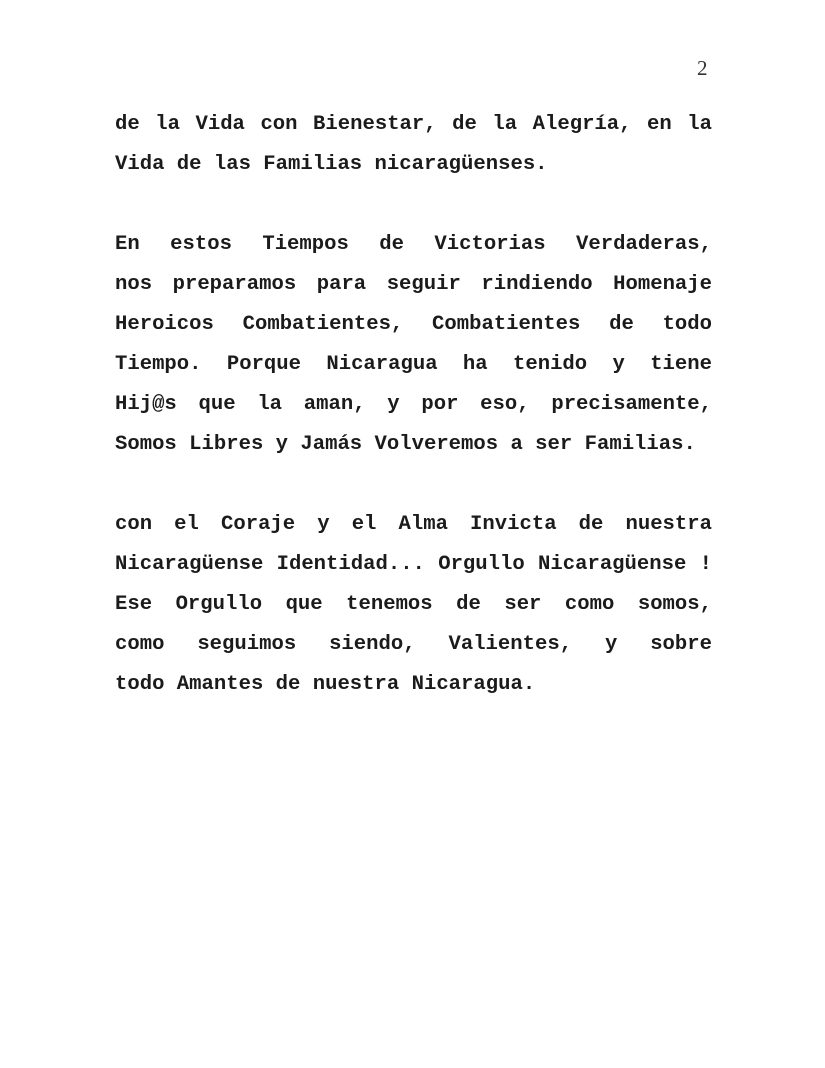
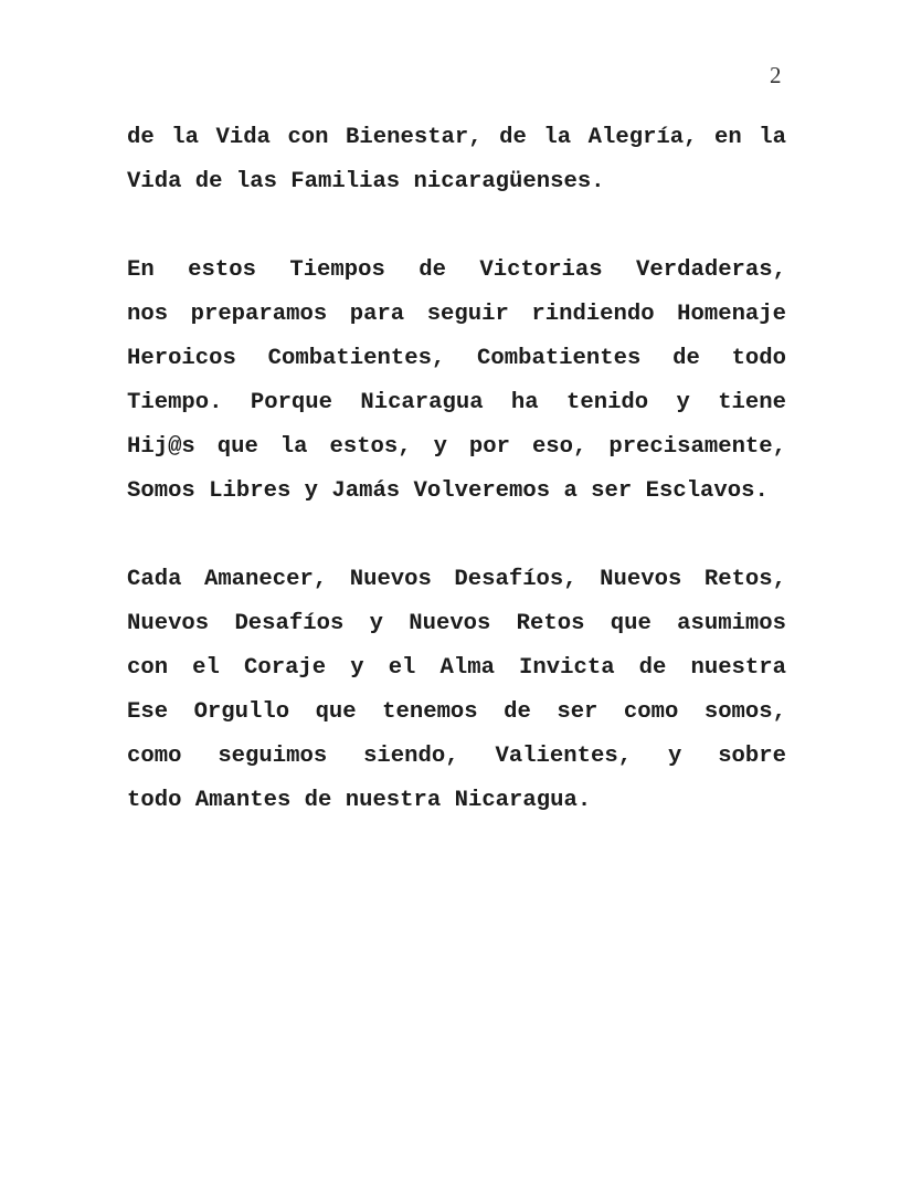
  2
  de la Vida con Bienestar, de la Alegría, en la
  Vida de las Familias nicaragüenses.
  En estos Tiempos de Victorias Verdaderas,
  nos preparamos para seguir rindiendo Homenaje
  Heroicos Combatientes, Combatientes de todo
  Tiempo. Porque Nicaragua ha tenido y tiene
- Hij@s que la aman, y por eso, precisamente,
+ Hij@s que la estos, y por eso, precisamente,
- Somos Libres y Jamás Volveremos a ser Familias.
+ Somos Libres y Jamás Volveremos a ser Esclavos.
+ Cada Amanecer, Nuevos Desafíos, Nuevos Retos,
+ Nuevos Desafíos y Nuevos Retos que asumimos
  con el Coraje y el Alma Invicta de nuestra
- Nicaragüense Identidad... Orgullo Nicaragüense !
  Ese Orgullo que tenemos de ser como somos,
  como seguimos siendo, Valientes, y sobre
  todo Amantes de nuestra Nicaragua.
